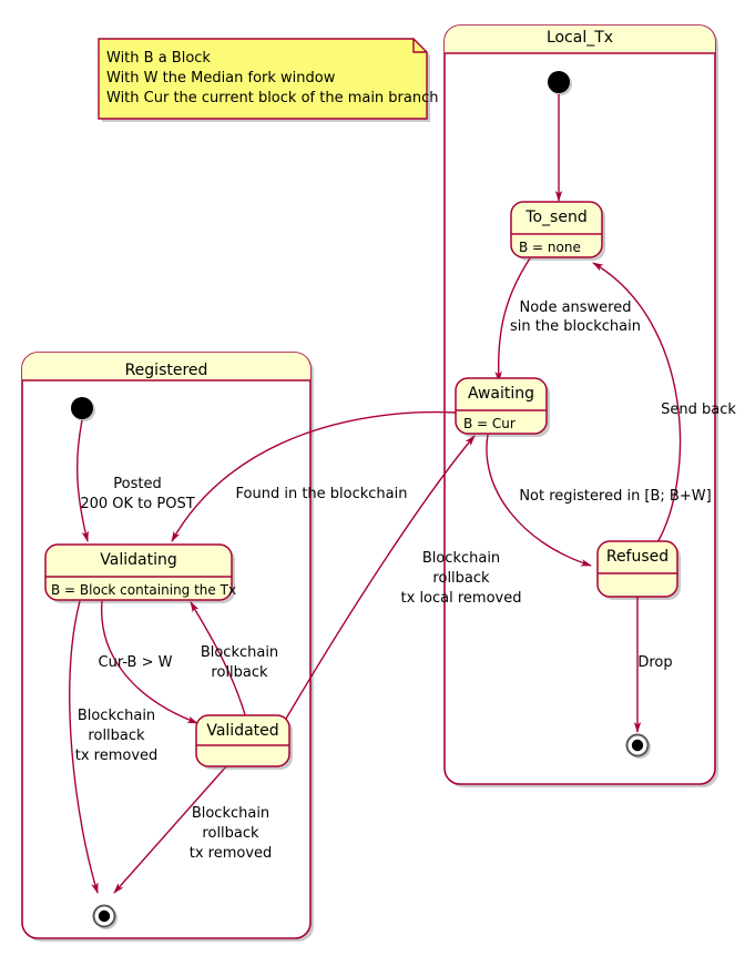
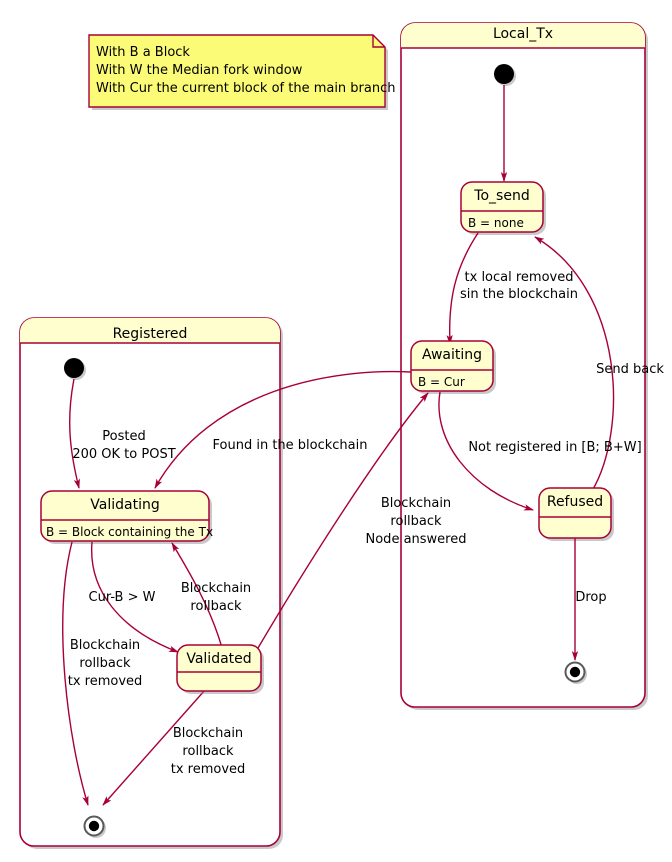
  With B a Block
  With W the Median fork window
  With Cur the current block of the main branch
  Local_Tx
  Registered
  To_send
  B = none
  Awaiting
  B = Cur
  Refused
  Validating
  B = Block containing the Tx
  Validated
- Node answered
+ tx local removed
  sin the blockchain
  Send back
  Not registered in [B; B+W]
  Drop
  Posted
  200 OK to POST
  Found in the blockchain
  Cur-B > W
  Blockchain
  rollback
  Blockchain
  rollback
  tx removed
  Blockchain
  rollback
  tx removed
  Blockchain
  rollback
- tx local removed
+ Node answered
